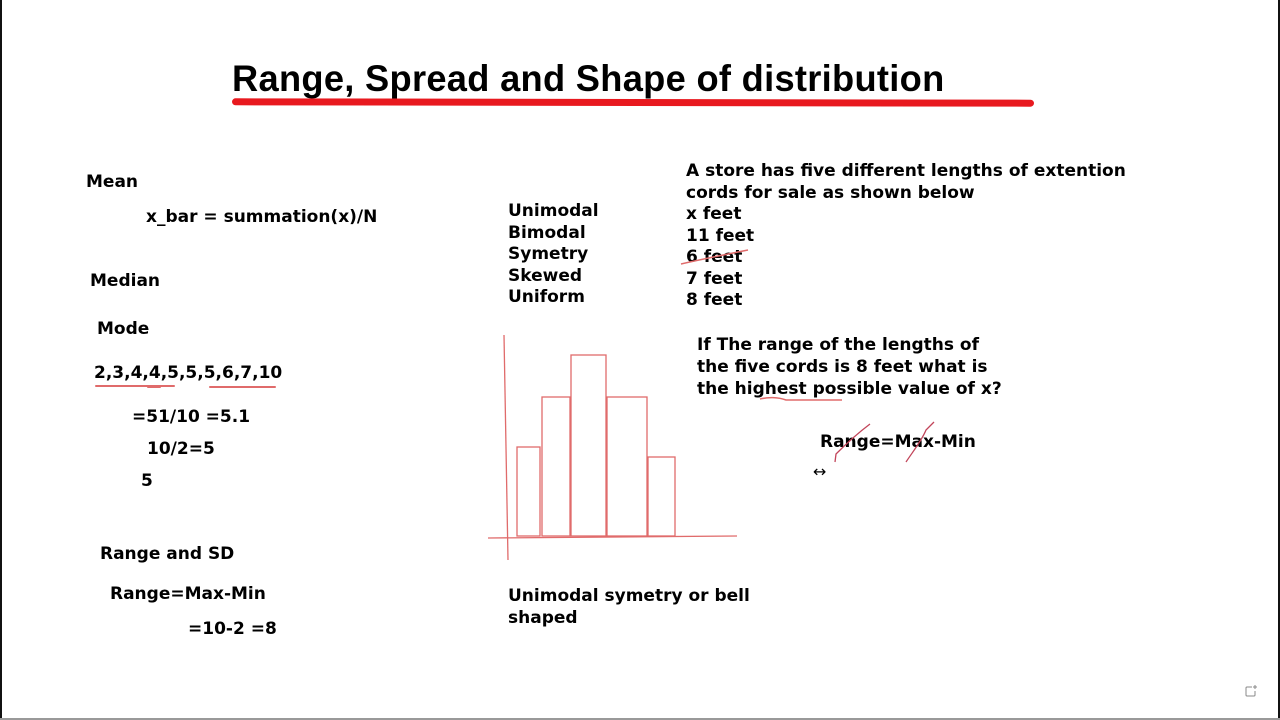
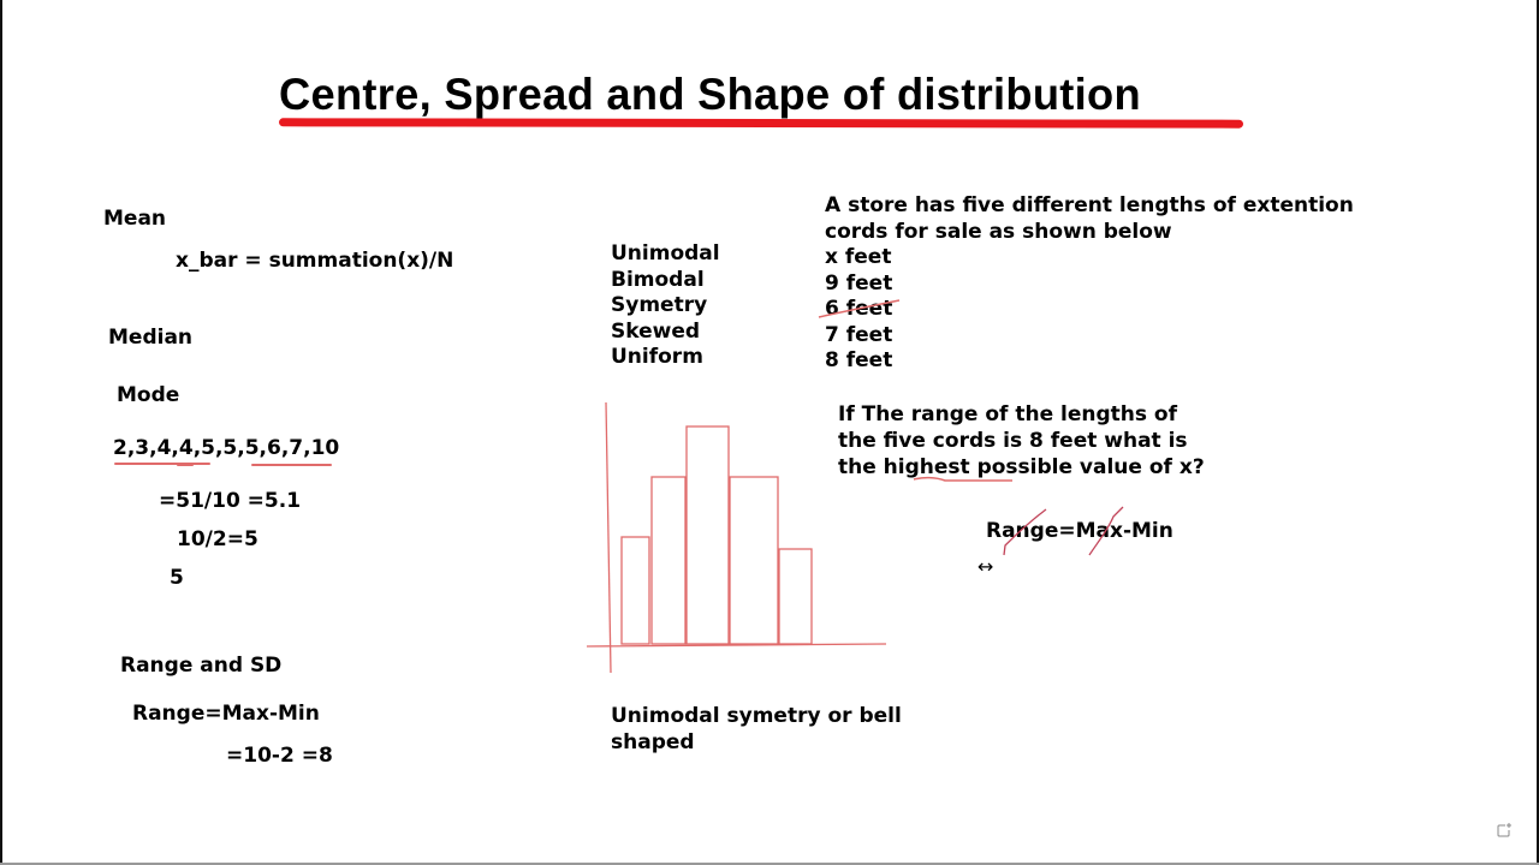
- Range, Spread and Shape of distribution
+ Centre, Spread and Shape of distribution
  Mean
  x_bar = summation(x)/N
  Median
  Mode
  2,3,4,4,5,5,5,6,7,10
  =51/10 =5.1
  10/2=5
  5
  Range and SD
  Range=Max-Min
  =10-2 =8
  Unimodal
  Bimodal
  Symetry
  Skewed
  Uniform
  A store has five different lengths of extention
  cords for sale as shown below
  x feet
- 11 feet
+ 9 feet
  6 fet
  7 feet
  8 feet
  If The range of the lengths of
  the five cords is 8 feet what is
  the highest possible value of x?
  Range=Max-Min
  ↔
  Unimodal symetry or bell
  shaped
